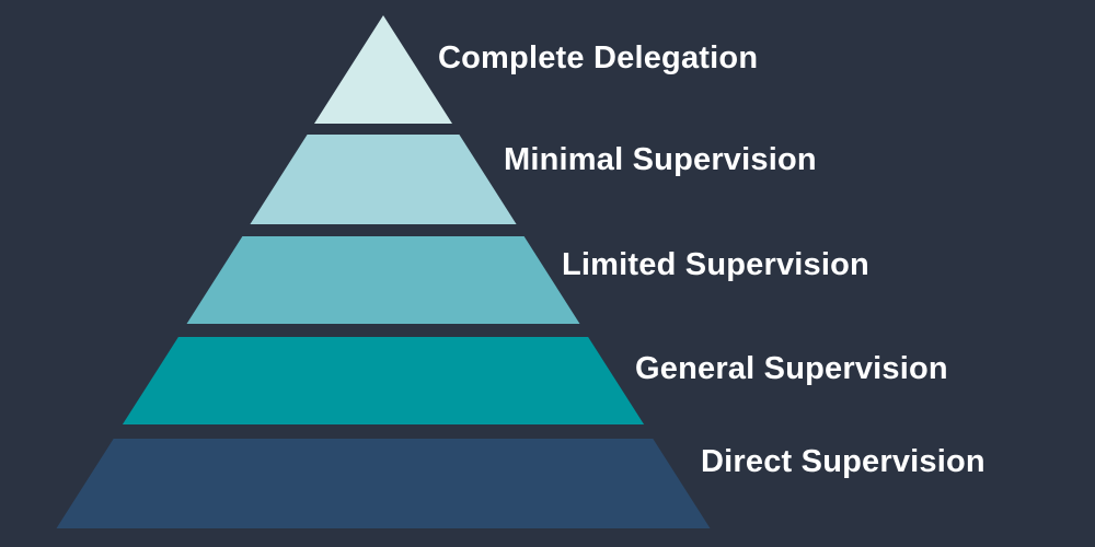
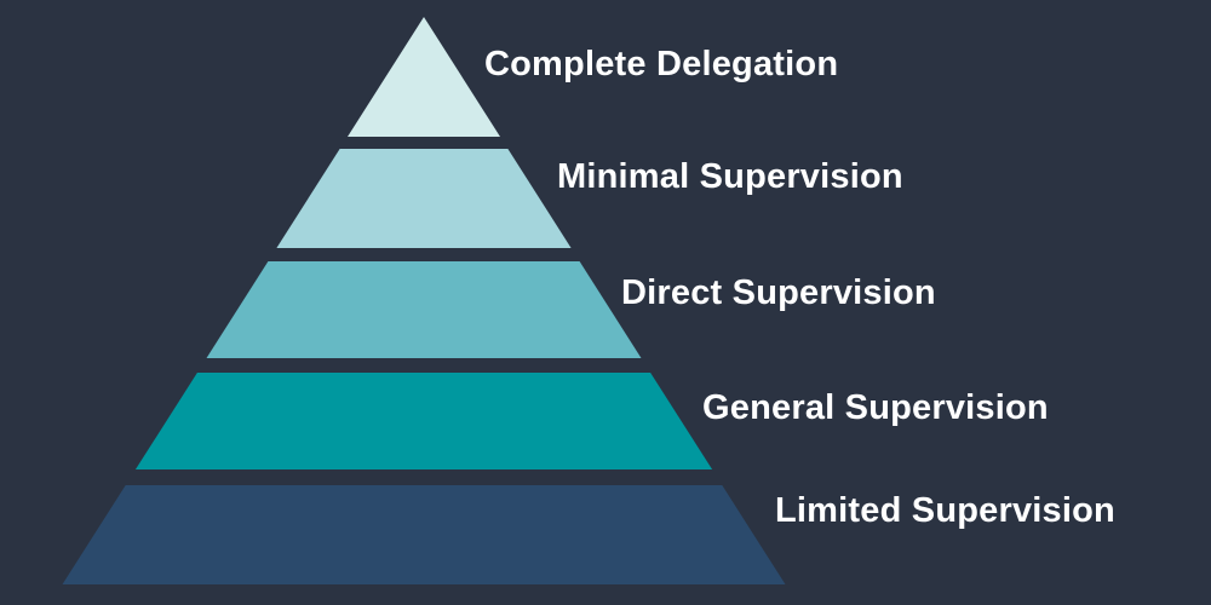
  Complete Delegation
  Minimal Supervision
- Limited Supervision
+ Direct Supervision
  General Supervision
- Direct Supervision
+ Limited Supervision
